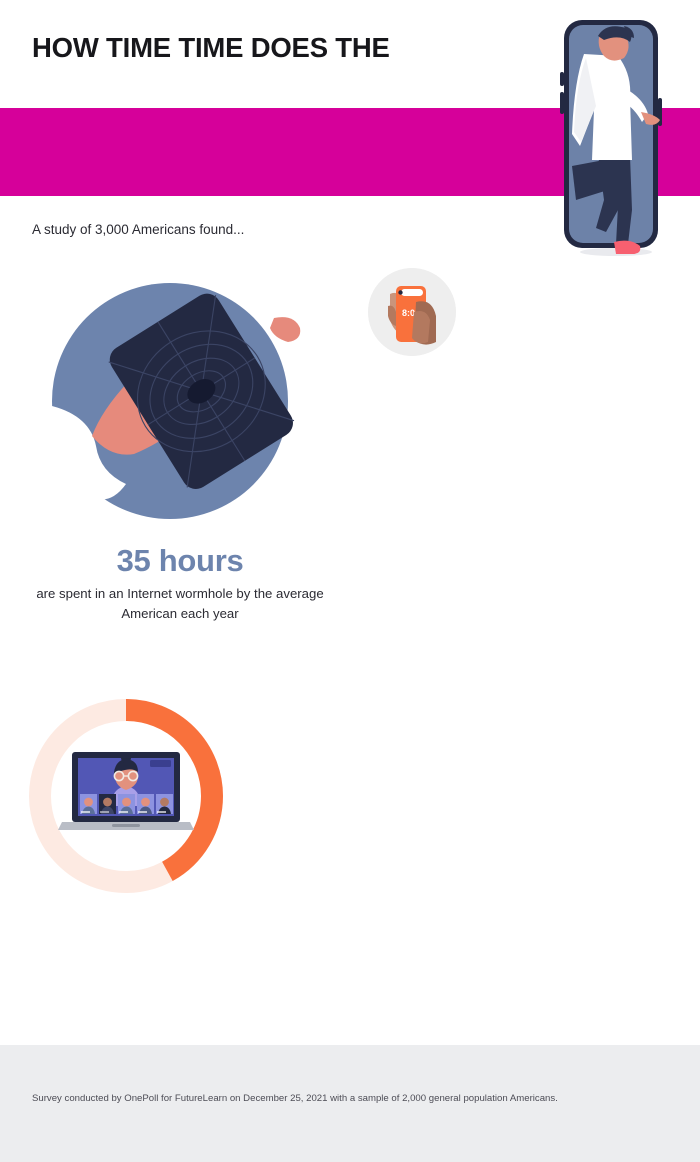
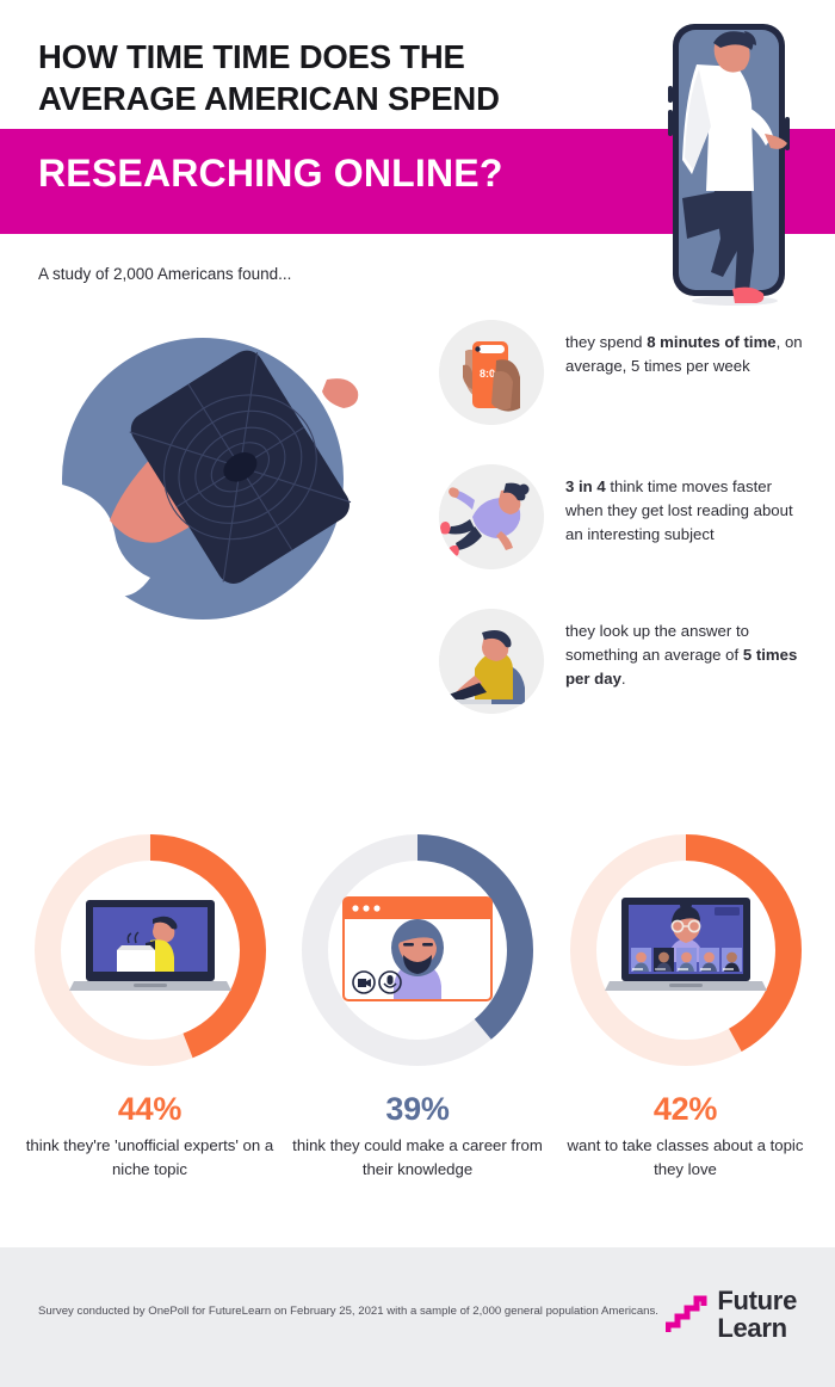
  HOW TIME TIME DOES THE
+ AVERAGE AMERICAN SPEND
+ RESEARCHING ONLINE?
- A study of 3,000 Americans found...
+ A study of 2,000 Americans found...
- 35 hours
- are spent in an Internet wormhole by the average American each year
  8:0
+ they spend 8 minutes of time, on average, 5 times per week
+ 3 in 4 think time moves faster when they get lost reading about an interesting subject
+ they look up the answer to something an average of 5 times per day.
+ 44%
+ think they're 'unofficial experts' on a niche topic
+ 39%
+ think they could make a career from their knowledge
+ 42%
+ want to take classes about a topic they love
- Survey conducted by OnePoll for FutureLearn on December 25, 2021 with a sample of 2,000 general population Americans.
+ Survey conducted by OnePoll for FutureLearn on February 25, 2021 with a sample of 2,000 general population Americans.
+ Future
+ Learn
